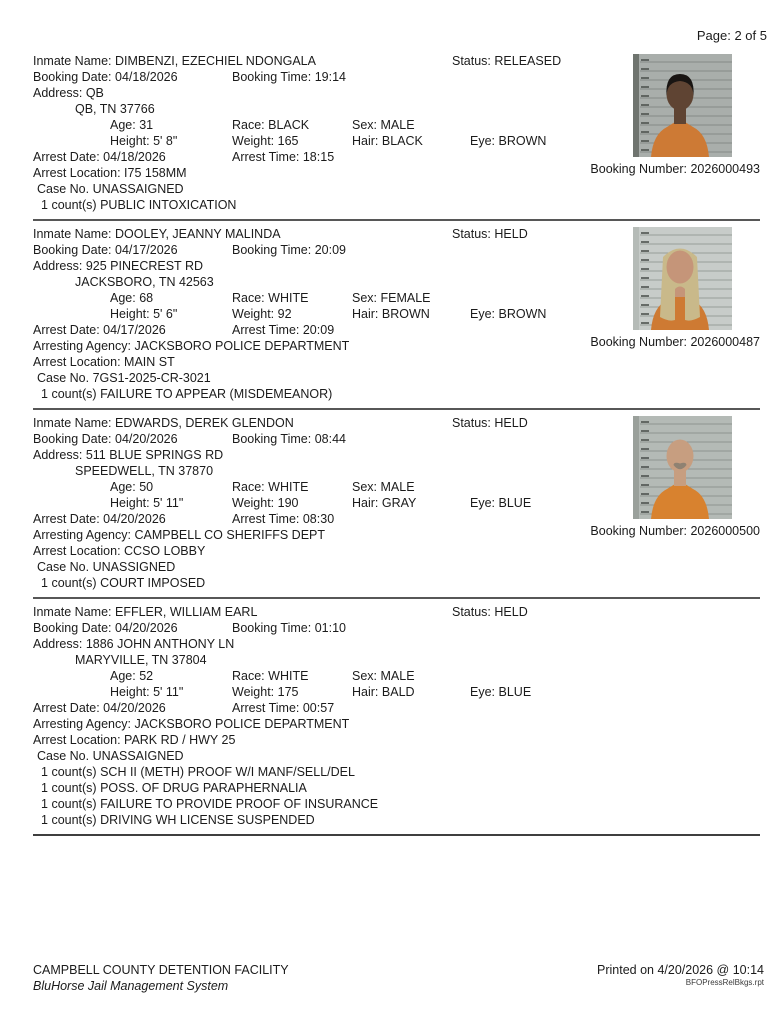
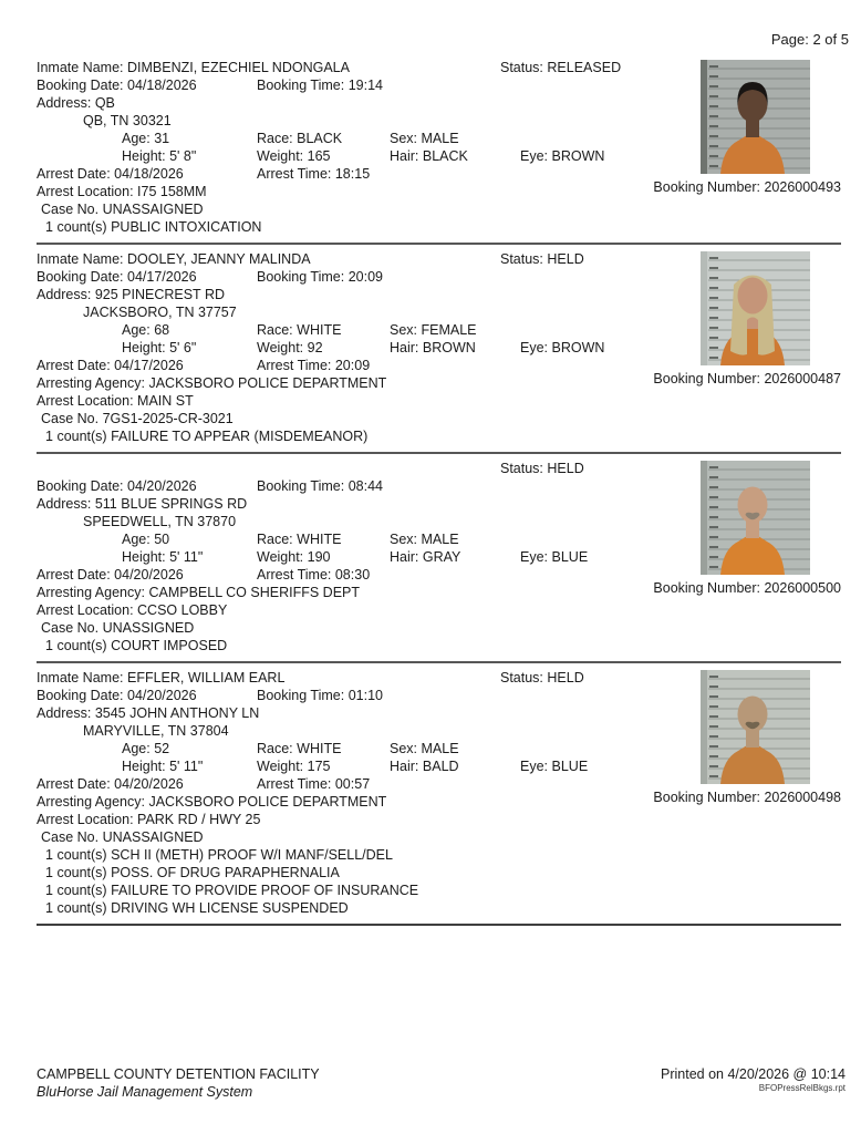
  Page: 2 of 5
  Inmate Name: DIMBENZI, EZECHIEL NDONGALA
  Status: RELEASED
  Booking Date: 04/18/2026
  Booking Time: 19:14
  Address: QB
- QB, TN 37766
+ QB, TN 30321
  Age: 31
  Race: BLACK
  Sex: MALE
  Height: 5' 8"
  Weight: 165
  Hair: BLACK
  Eye: BROWN
  Arrest Date: 04/18/2026
  Arrest Time: 18:15
  Arrest Location: I75 158MM
  Case No. UNASSAIGNED
  1 count(s) PUBLIC INTOXICATION
  Booking Number: 2026000493
  Inmate Name: DOOLEY, JEANNY MALINDA
  Status: HELD
  Booking Date: 04/17/2026
  Booking Time: 20:09
  Address: 925 PINECREST RD
- JACKSBORO, TN 42563
+ JACKSBORO, TN 37757
  Age: 68
  Race: WHITE
  Sex: FEMALE
  Height: 5' 6"
  Weight: 92
  Hair: BROWN
  Eye: BROWN
  Arrest Date: 04/17/2026
  Arrest Time: 20:09
  Arresting Agency: JACKSBORO POLICE DEPARTMENT
  Arrest Location: MAIN ST
  Case No. 7GS1-2025-CR-3021
  1 count(s) FAILURE TO APPEAR (MISDEMEANOR)
  Booking Number: 2026000487
- Inmate Name: EDWARDS, DEREK GLENDON
  Status: HELD
  Booking Date: 04/20/2026
  Booking Time: 08:44
  Address: 511 BLUE SPRINGS RD
  SPEEDWELL, TN 37870
  Age: 50
  Race: WHITE
  Sex: MALE
  Height: 5' 11"
  Weight: 190
  Hair: GRAY
  Eye: BLUE
  Arrest Date: 04/20/2026
  Arrest Time: 08:30
  Arresting Agency: CAMPBELL CO SHERIFFS DEPT
  Arrest Location: CCSO LOBBY
  Case No. UNASSIGNED
  1 count(s) COURT IMPOSED
  Booking Number: 2026000500
  Inmate Name: EFFLER, WILLIAM EARL
  Status: HELD
  Booking Date: 04/20/2026
  Booking Time: 01:10
- Address: 1886 JOHN ANTHONY LN
+ Address: 3545 JOHN ANTHONY LN
  MARYVILLE, TN 37804
  Age: 52
  Race: WHITE
  Sex: MALE
  Height: 5' 11"
  Weight: 175
  Hair: BALD
  Eye: BLUE
  Arrest Date: 04/20/2026
  Arrest Time: 00:57
  Arresting Agency: JACKSBORO POLICE DEPARTMENT
  Arrest Location: PARK RD / HWY 25
  Case No. UNASSAIGNED
  1 count(s) SCH II (METH) PROOF W/I MANF/SELL/DEL
  1 count(s) POSS. OF DRUG PARAPHERNALIA
  1 count(s) FAILURE TO PROVIDE PROOF OF INSURANCE
  1 count(s) DRIVING WH LICENSE SUSPENDED
+ Booking Number: 2026000498
  CAMPBELL COUNTY DETENTION FACILITY
  BluHorse Jail Management System
  Printed on 4/20/2026 @ 10:14
  BFOPressRelBkgs.rpt
